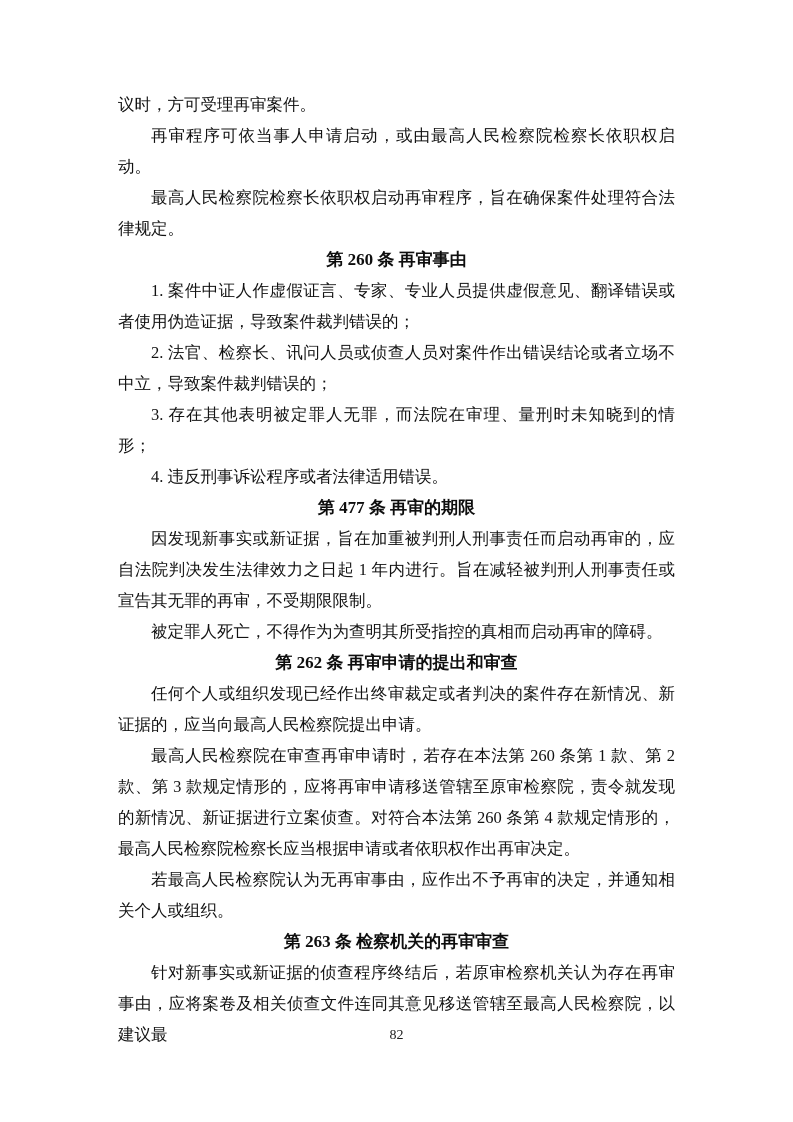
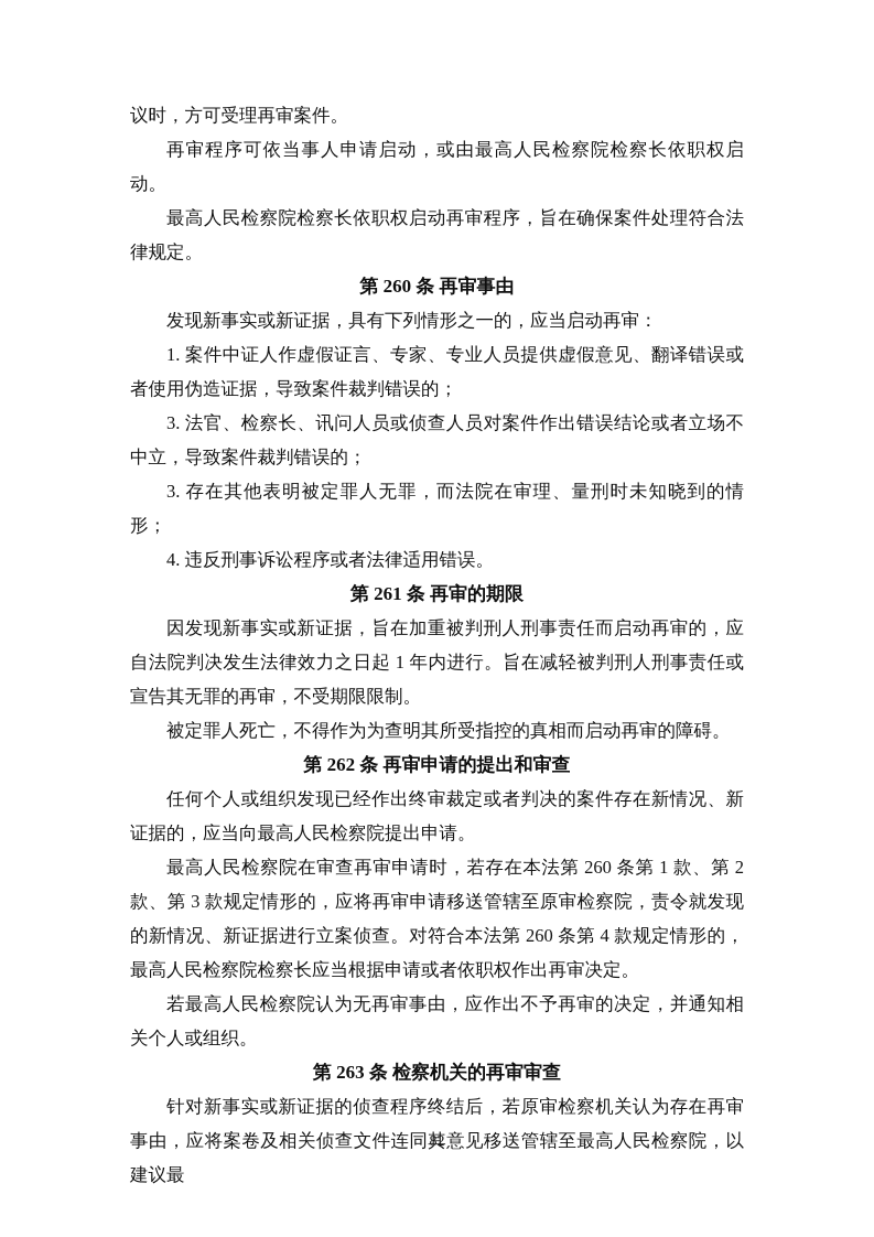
  议时，方可受理再审案件。
  再审程序可依当事人申请启动，或由最高人民检察院检察长依职权启动。
  最高人民检察院检察长依职权启动再审程序，旨在确保案件处理符合法律规定。
  第 260 条 再审事由
+ 发现新事实或新证据，具有下列情形之一的，应当启动再审：
  1. 案件中证人作虚假证言、专家、专业人员提供虚假意见、翻译错误或者使用伪造证据，导致案件裁判错误的；
- 2. 法官、检察长、讯问人员或侦查人员对案件作出错误结论或者立场不中立，导致案件裁判错误的；
+ 3. 法官、检察长、讯问人员或侦查人员对案件作出错误结论或者立场不中立，导致案件裁判错误的；
  3. 存在其他表明被定罪人无罪，而法院在审理、量刑时未知晓到的情形；
  4. 违反刑事诉讼程序或者法律适用错误。
- 第 477 条 再审的期限
+ 第 261 条 再审的期限
  因发现新事实或新证据，旨在加重被判刑人刑事责任而启动再审的，应自法院判决发生法律效力之日起 1 年内进行。旨在减轻被判刑人刑事责任或宣告其无罪的再审，不受期限限制。
  被定罪人死亡，不得作为为查明其所受指控的真相而启动再审的障碍。
  第 262 条 再审申请的提出和审查
  任何个人或组织发现已经作出终审裁定或者判决的案件存在新情况、新证据的，应当向最高人民检察院提出申请。
  最高人民检察院在审查再审申请时，若存在本法第 260 条第 1 款、第 2 款、第 3 款规定情形的，应将再审申请移送管辖至原审检察院，责令就发现的新情况、新证据进行立案侦查。对符合本法第 260 条第 4 款规定情形的，最高人民检察院检察长应当根据申请或者依职权作出再审决定。
  若最高人民检察院认为无再审事由，应作出不予再审的决定，并通知相关个人或组织。
  第 263 条 检察机关的再审审查
  针对新事实或新证据的侦查程序终结后，若原审检察机关认为存在再审事由，应将案卷及相关侦查文件连同其意见移送管辖至最高人民检察院，以建议最
  82
